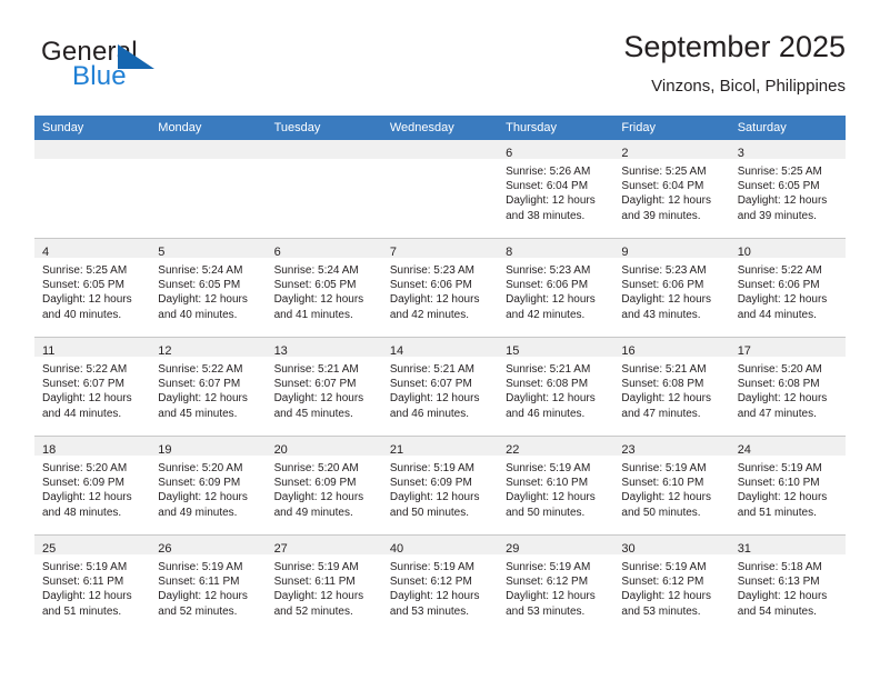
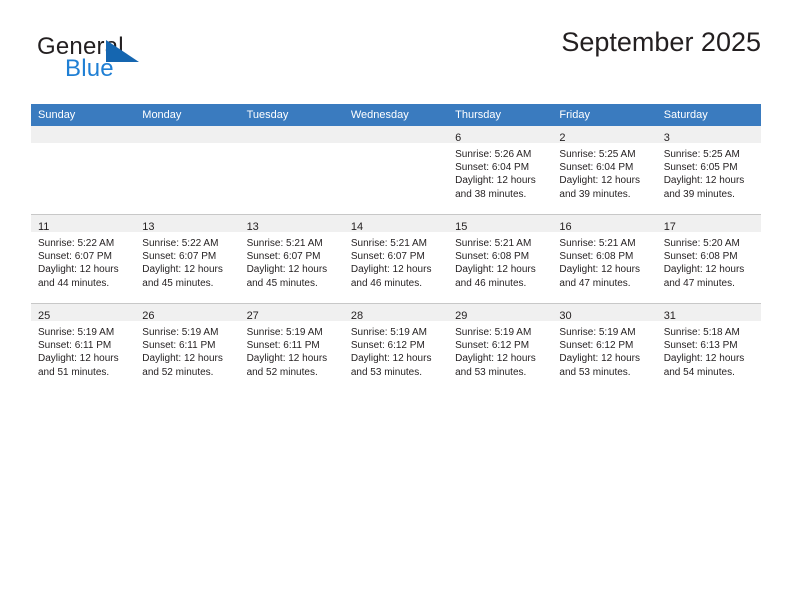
  General
  Blue
  September 2025
- Vinzons, Bicol, Philippines
  Sunday	Monday	Tuesday	Wednesday	Thursday	Friday	Saturday
  				6Sunrise: 5:26 AMSunset: 6:04 PMDaylight: 12 hoursand 38 minutes.	2Sunrise: 5:25 AMSunset: 6:04 PMDaylight: 12 hoursand 39 minutes.	3Sunrise: 5:25 AMSunset: 6:05 PMDaylight: 12 hoursand 39 minutes.
- 4Sunrise: 5:25 AMSunset: 6:05 PMDaylight: 12 hoursand 40 minutes.	5Sunrise: 5:24 AMSunset: 6:05 PMDaylight: 12 hoursand 40 minutes.	6Sunrise: 5:24 AMSunset: 6:05 PMDaylight: 12 hoursand 41 minutes.	7Sunrise: 5:23 AMSunset: 6:06 PMDaylight: 12 hoursand 42 minutes.	8Sunrise: 5:23 AMSunset: 6:06 PMDaylight: 12 hoursand 42 minutes.	9Sunrise: 5:23 AMSunset: 6:06 PMDaylight: 12 hoursand 43 minutes.	10Sunrise: 5:22 AMSunset: 6:06 PMDaylight: 12 hoursand 44 minutes.
- 11Sunrise: 5:22 AMSunset: 6:07 PMDaylight: 12 hoursand 44 minutes.	12Sunrise: 5:22 AMSunset: 6:07 PMDaylight: 12 hoursand 45 minutes.	13Sunrise: 5:21 AMSunset: 6:07 PMDaylight: 12 hoursand 45 minutes.	14Sunrise: 5:21 AMSunset: 6:07 PMDaylight: 12 hoursand 46 minutes.	15Sunrise: 5:21 AMSunset: 6:08 PMDaylight: 12 hoursand 46 minutes.	16Sunrise: 5:21 AMSunset: 6:08 PMDaylight: 12 hoursand 47 minutes.	17Sunrise: 5:20 AMSunset: 6:08 PMDaylight: 12 hoursand 47 minutes.
+ 11Sunrise: 5:22 AMSunset: 6:07 PMDaylight: 12 hoursand 44 minutes.	13Sunrise: 5:22 AMSunset: 6:07 PMDaylight: 12 hoursand 45 minutes.	13Sunrise: 5:21 AMSunset: 6:07 PMDaylight: 12 hoursand 45 minutes.	14Sunrise: 5:21 AMSunset: 6:07 PMDaylight: 12 hoursand 46 minutes.	15Sunrise: 5:21 AMSunset: 6:08 PMDaylight: 12 hoursand 46 minutes.	16Sunrise: 5:21 AMSunset: 6:08 PMDaylight: 12 hoursand 47 minutes.	17Sunrise: 5:20 AMSunset: 6:08 PMDaylight: 12 hoursand 47 minutes.
- 18Sunrise: 5:20 AMSunset: 6:09 PMDaylight: 12 hoursand 48 minutes.	19Sunrise: 5:20 AMSunset: 6:09 PMDaylight: 12 hoursand 49 minutes.	20Sunrise: 5:20 AMSunset: 6:09 PMDaylight: 12 hoursand 49 minutes.	21Sunrise: 5:19 AMSunset: 6:09 PMDaylight: 12 hoursand 50 minutes.	22Sunrise: 5:19 AMSunset: 6:10 PMDaylight: 12 hoursand 50 minutes.	23Sunrise: 5:19 AMSunset: 6:10 PMDaylight: 12 hoursand 50 minutes.	24Sunrise: 5:19 AMSunset: 6:10 PMDaylight: 12 hoursand 51 minutes.
- 25Sunrise: 5:19 AMSunset: 6:11 PMDaylight: 12 hoursand 51 minutes.	26Sunrise: 5:19 AMSunset: 6:11 PMDaylight: 12 hoursand 52 minutes.	27Sunrise: 5:19 AMSunset: 6:11 PMDaylight: 12 hoursand 52 minutes.	40Sunrise: 5:19 AMSunset: 6:12 PMDaylight: 12 hoursand 53 minutes.	29Sunrise: 5:19 AMSunset: 6:12 PMDaylight: 12 hoursand 53 minutes.	30Sunrise: 5:19 AMSunset: 6:12 PMDaylight: 12 hoursand 53 minutes.	31Sunrise: 5:18 AMSunset: 6:13 PMDaylight: 12 hoursand 54 minutes.
+ 25Sunrise: 5:19 AMSunset: 6:11 PMDaylight: 12 hoursand 51 minutes.	26Sunrise: 5:19 AMSunset: 6:11 PMDaylight: 12 hoursand 52 minutes.	27Sunrise: 5:19 AMSunset: 6:11 PMDaylight: 12 hoursand 52 minutes.	28Sunrise: 5:19 AMSunset: 6:12 PMDaylight: 12 hoursand 53 minutes.	29Sunrise: 5:19 AMSunset: 6:12 PMDaylight: 12 hoursand 53 minutes.	30Sunrise: 5:19 AMSunset: 6:12 PMDaylight: 12 hoursand 53 minutes.	31Sunrise: 5:18 AMSunset: 6:13 PMDaylight: 12 hoursand 54 minutes.
